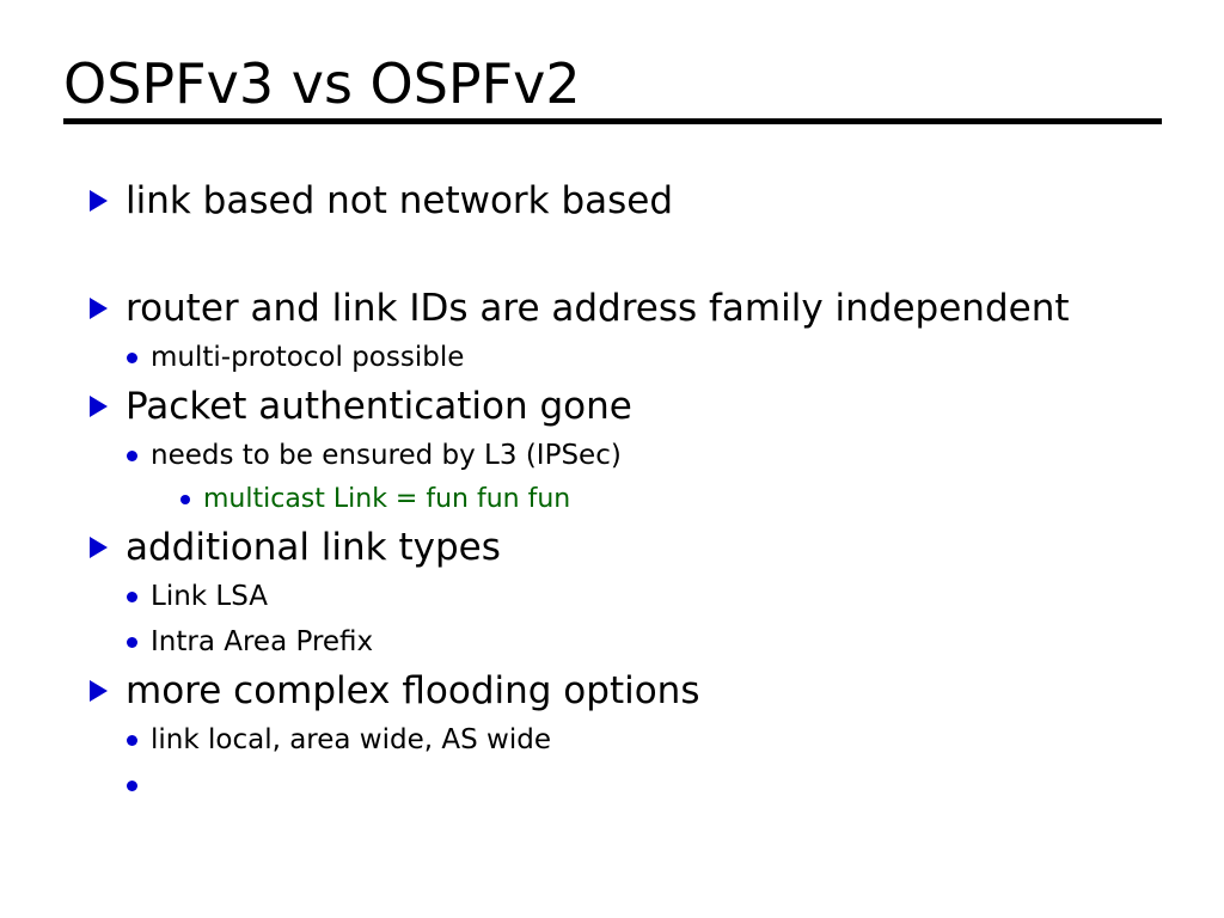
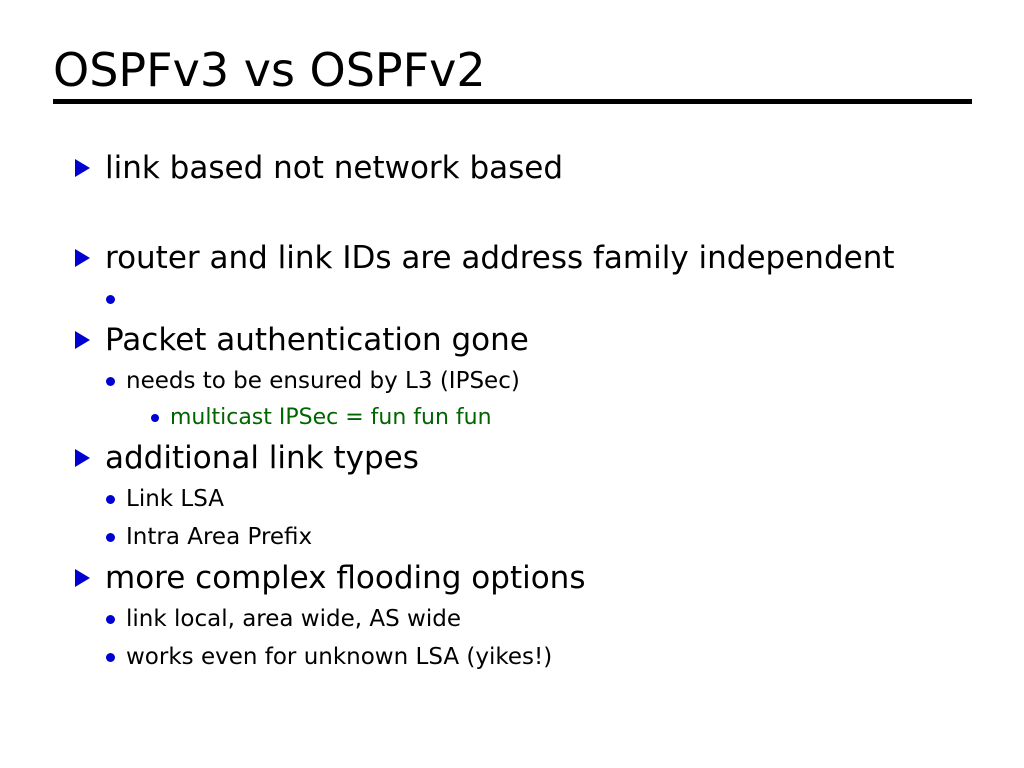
  OSPFv3 vs OSPFv2
  link based not network based
  router and link IDs are address family independent
- multi-protocol possible
  Packet authentication gone
  needs to be ensured by L3 (IPSec)
- multicast Link = fun fun fun
+ multicast IPSec = fun fun fun
  additional link types
  Link LSA
  Intra Area Prefix
  more complex flooding options
  link local, area wide, AS wide
+ works even for unknown LSA (yikes!)
